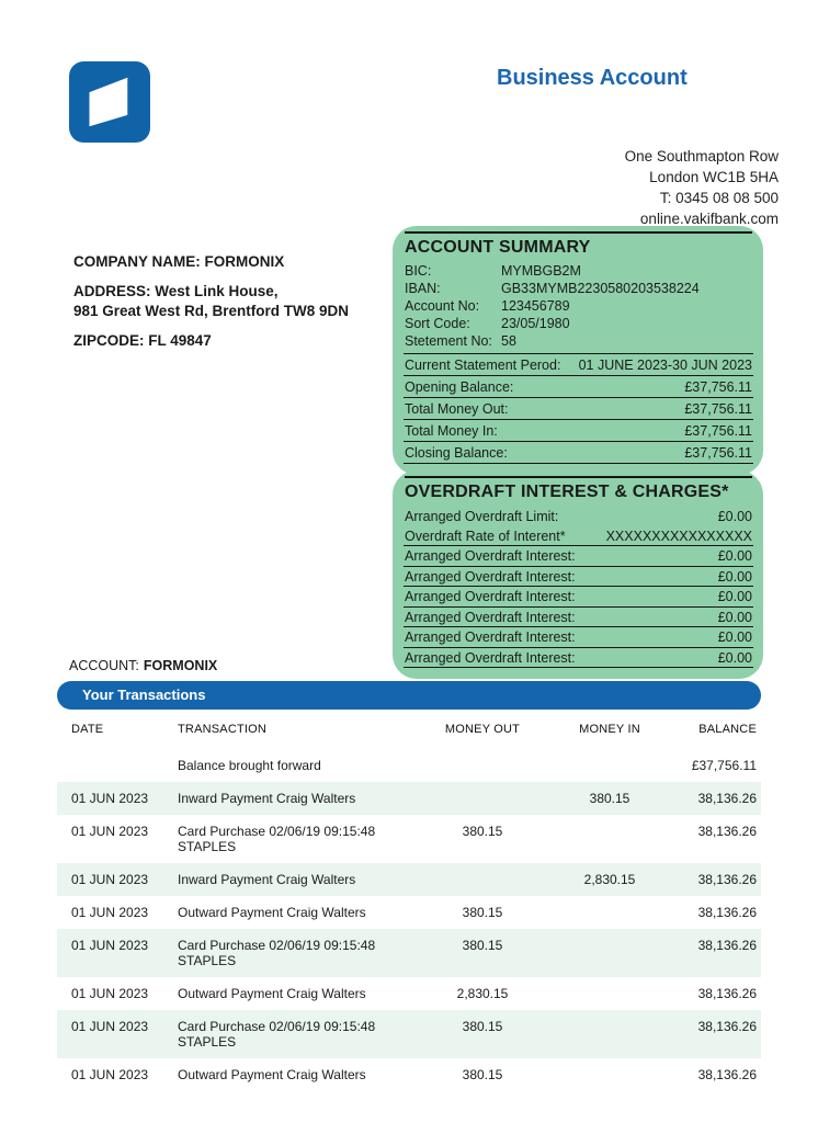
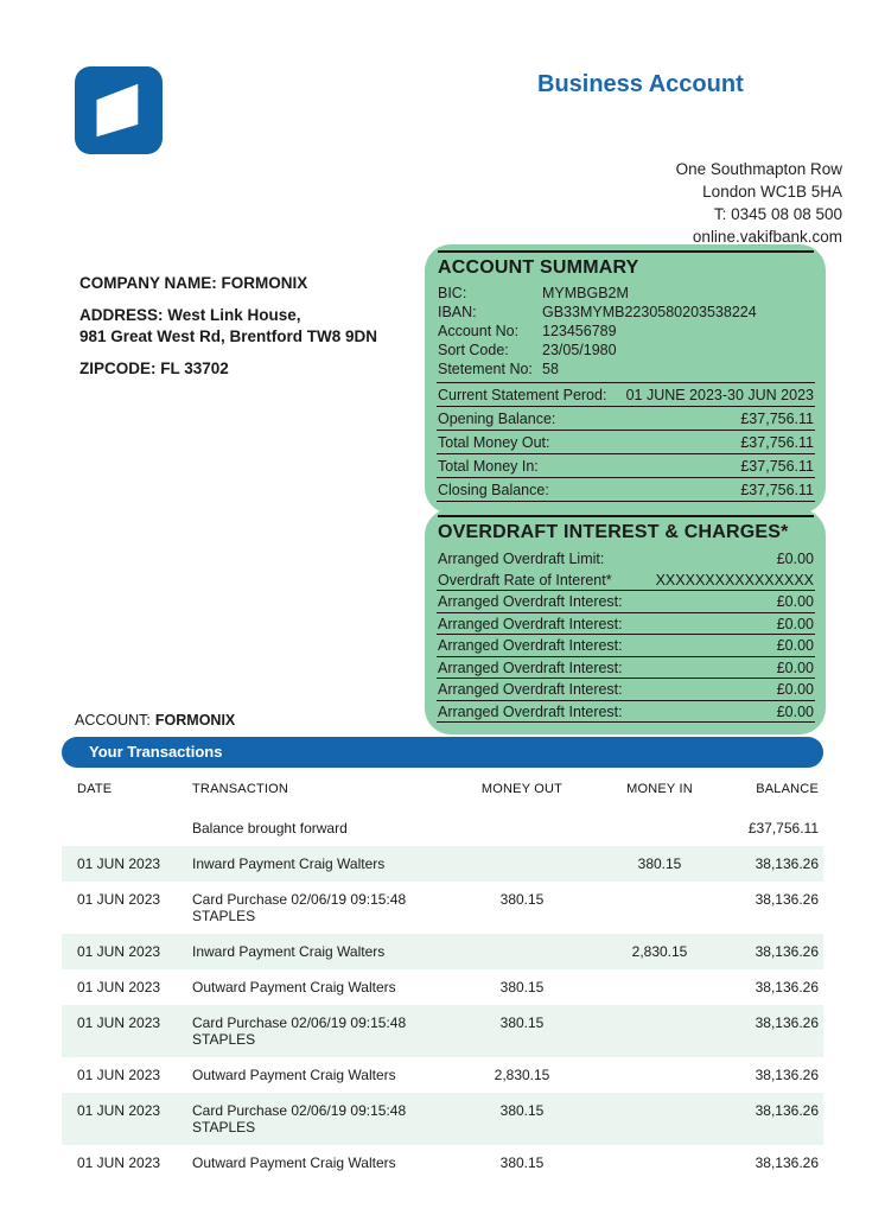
  Business Account
  One Southmapton Row
  London WC1B 5HA
  T: 0345 08 08 500
  online.vakifbank.com
  COMPANY NAME: FORMONIX
  ADDRESS: West Link House,
  981 Great West Rd, Brentford TW8 9DN
- ZIPCODE: FL 49847
+ ZIPCODE: FL 33702
  ACCOUNT SUMMARY
  BIC:
  MYMBGB2M
  IBAN:
  GB33MYMB2230580203538224
  Account No:
  123456789
  Sort Code:
  23/05/1980
  Stetement No:
  58
  Current Statement Perod:
  01 JUNE 2023-30 JUN 2023
  Opening Balance:
  £37,756.11
  Total Money Out:
  £37,756.11
  Total Money In:
  £37,756.11
  Closing Balance:
  £37,756.11
  OVERDRAFT INTEREST & CHARGES*
  Arranged Overdraft Limit:
  £0.00
  Overdraft Rate of Interent*
  XXXXXXXXXXXXXXXX
  Arranged Overdraft Interest:
  £0.00
  Arranged Overdraft Interest:
  £0.00
  Arranged Overdraft Interest:
  £0.00
  Arranged Overdraft Interest:
  £0.00
  Arranged Overdraft Interest:
  £0.00
  Arranged Overdraft Interest:
  £0.00
  ACCOUNT: FORMONIX
  Your Transactions
  DATE
  TRANSACTION
  MONEY OUT
  MONEY IN
  BALANCE
  Balance brought forward
  £37,756.11
  01 JUN 2023
  Inward Payment Craig Walters
  380.15
  38,136.26
  01 JUN 2023
  Card Purchase 02/06/19 09:15:48
  STAPLES
  380.15
  38,136.26
  01 JUN 2023
  Inward Payment Craig Walters
  2,830.15
  38,136.26
  01 JUN 2023
  Outward Payment Craig Walters
  380.15
  38,136.26
  01 JUN 2023
  Card Purchase 02/06/19 09:15:48
  STAPLES
  380.15
  38,136.26
  01 JUN 2023
  Outward Payment Craig Walters
  2,830.15
  38,136.26
  01 JUN 2023
  Card Purchase 02/06/19 09:15:48
  STAPLES
  380.15
  38,136.26
  01 JUN 2023
  Outward Payment Craig Walters
  380.15
  38,136.26
